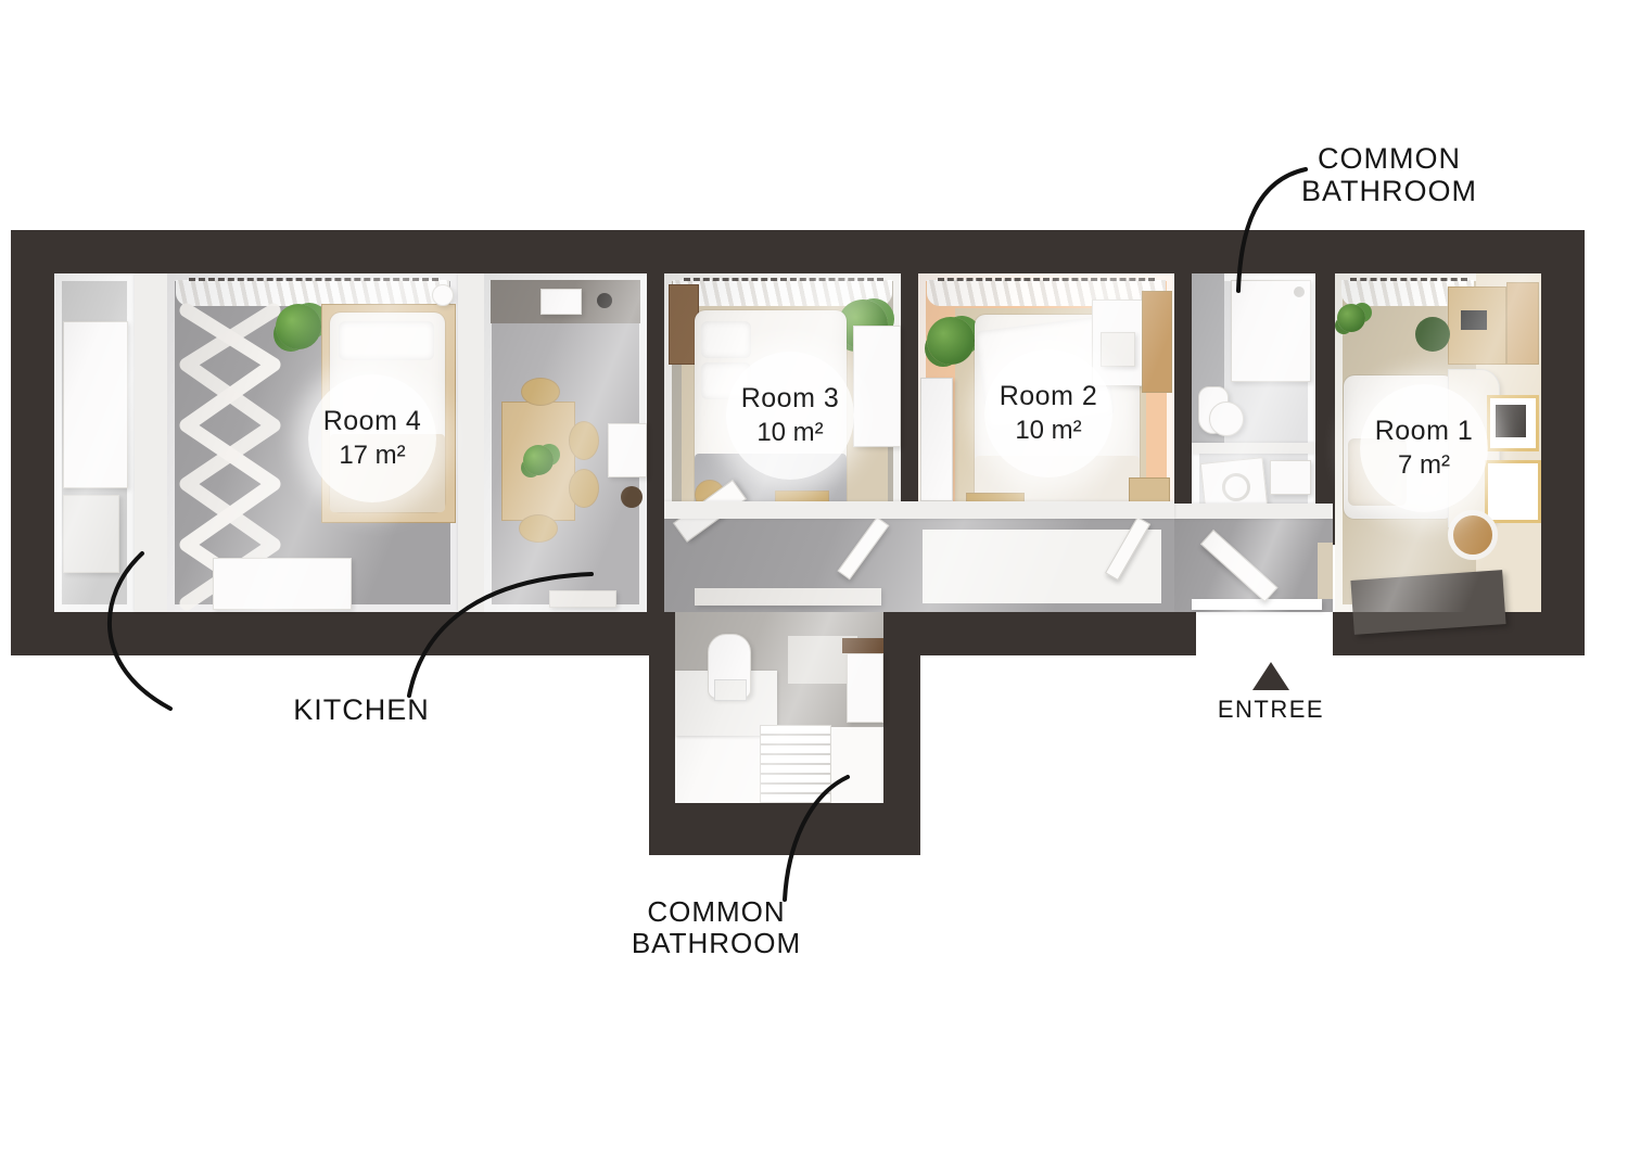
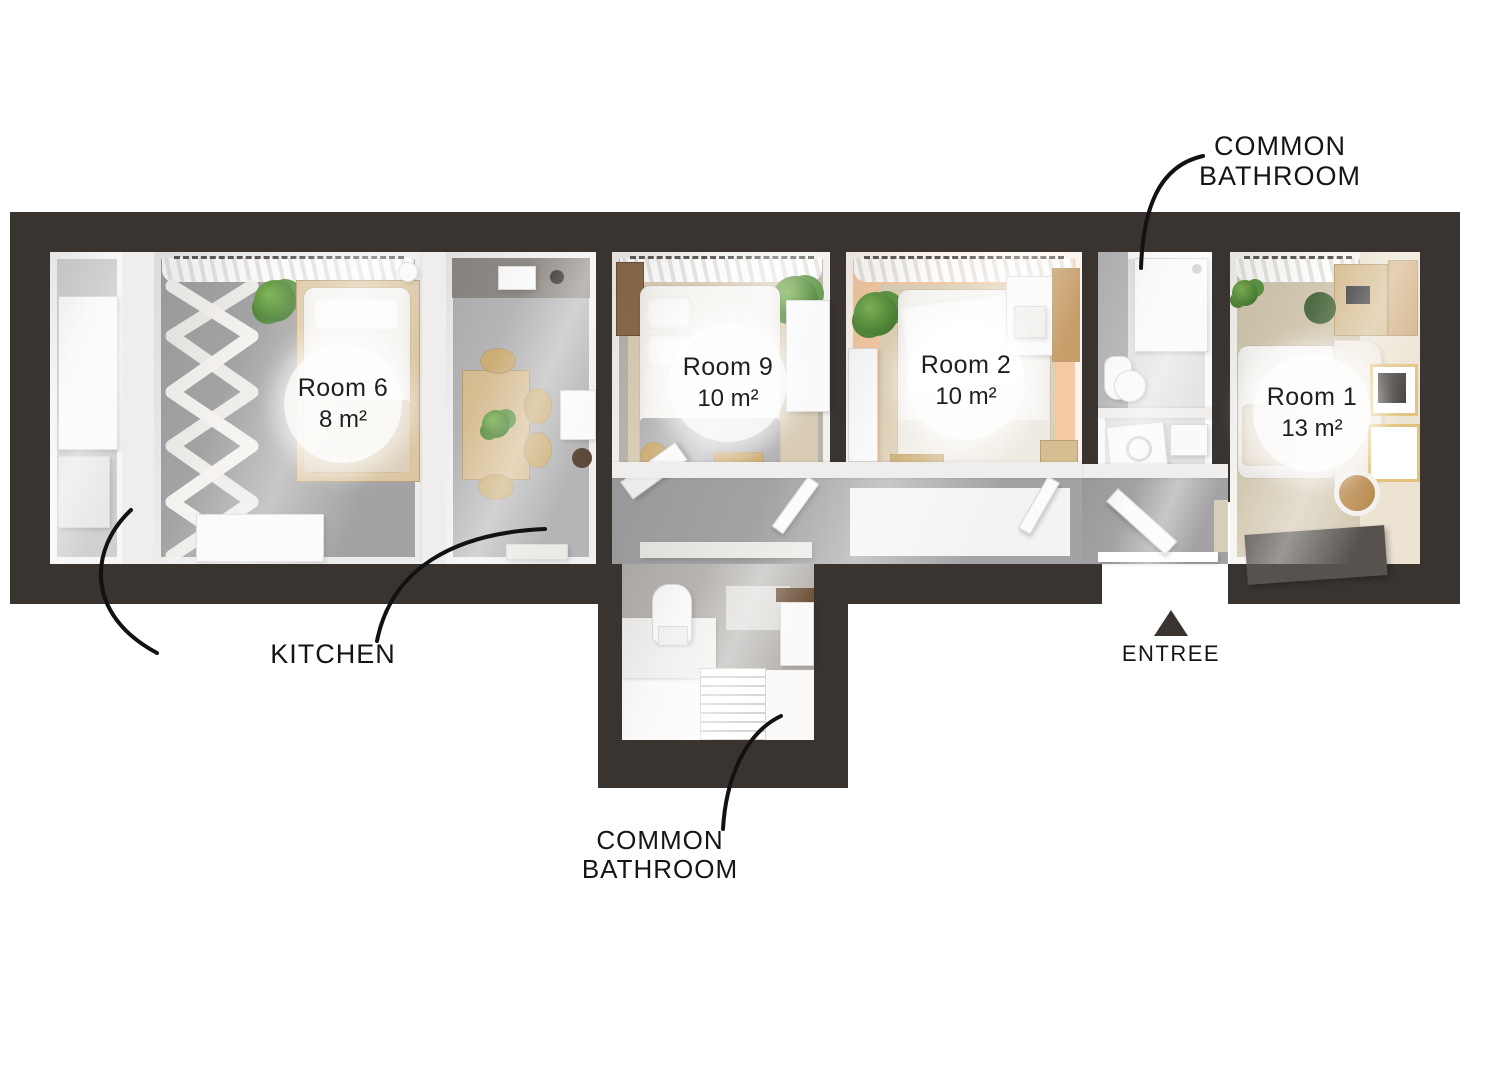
- Room 4
+ Room 6
- 17 m²
+ 8 m²
- Room 3
+ Room 9
  10 m²
  Room 2
  10 m²
  Room 1
- 7 m²
+ 13 m²
  COMMON
  BATHROOM
  KITCHEN
  ENTREE
  COMMON
  BATHROOM
